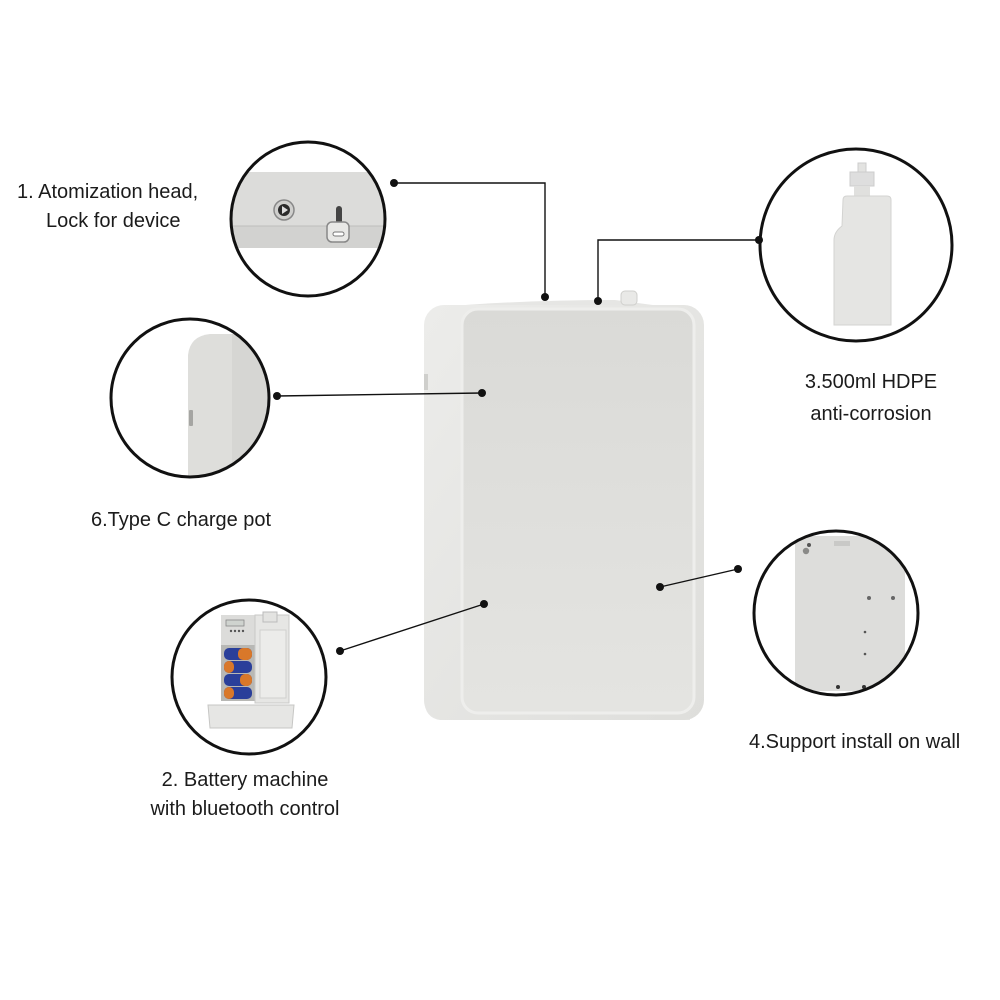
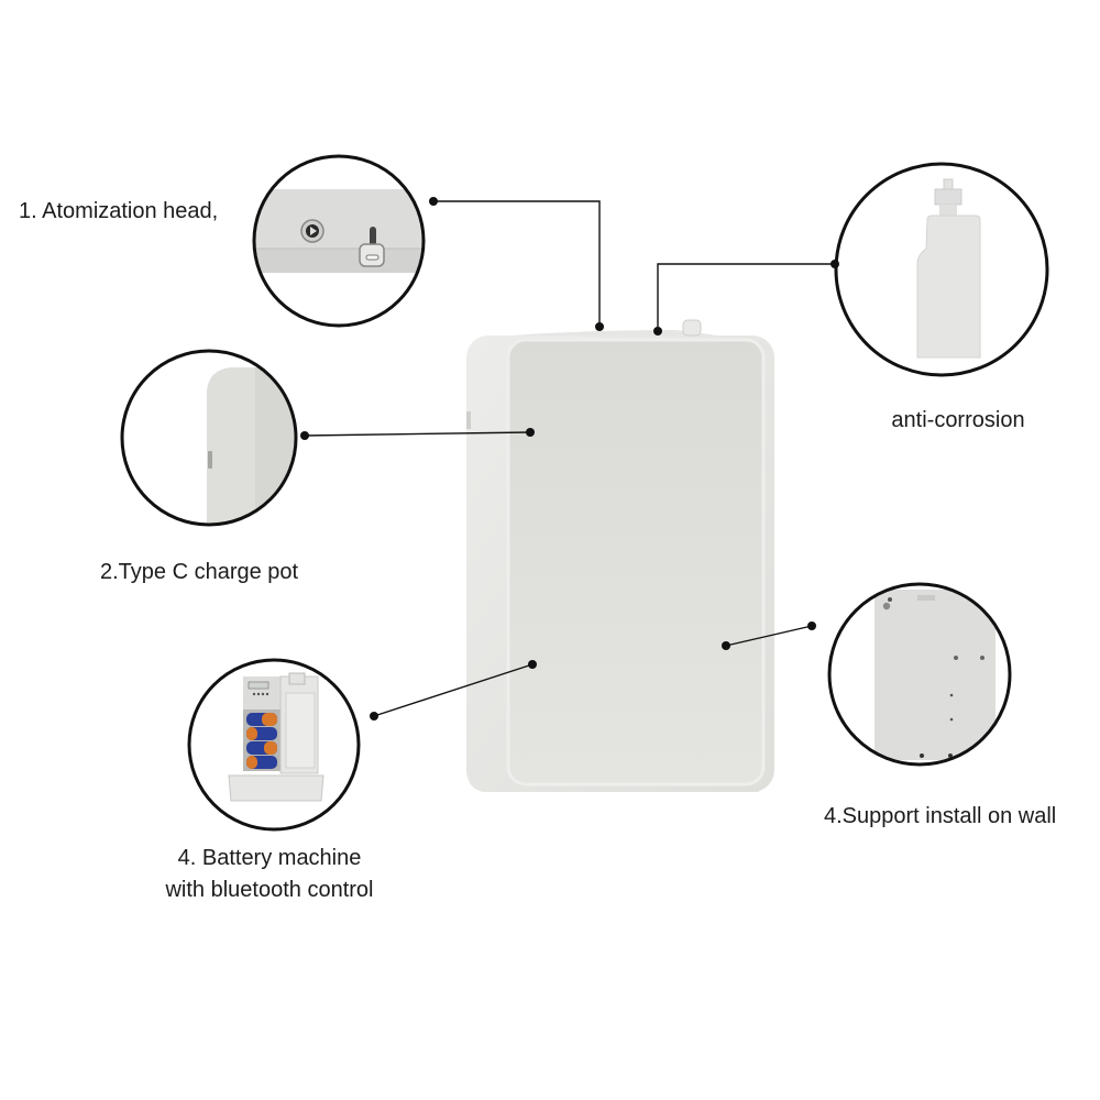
  1. Atomization head,
- Lock for device
- 6.Type C charge pot
+ 2.Type C charge pot
- 3.500ml HDPE
  anti-corrosion
- 2. Battery machine
+ 4. Battery machine
  with bluetooth control
  4.Support install on wall
